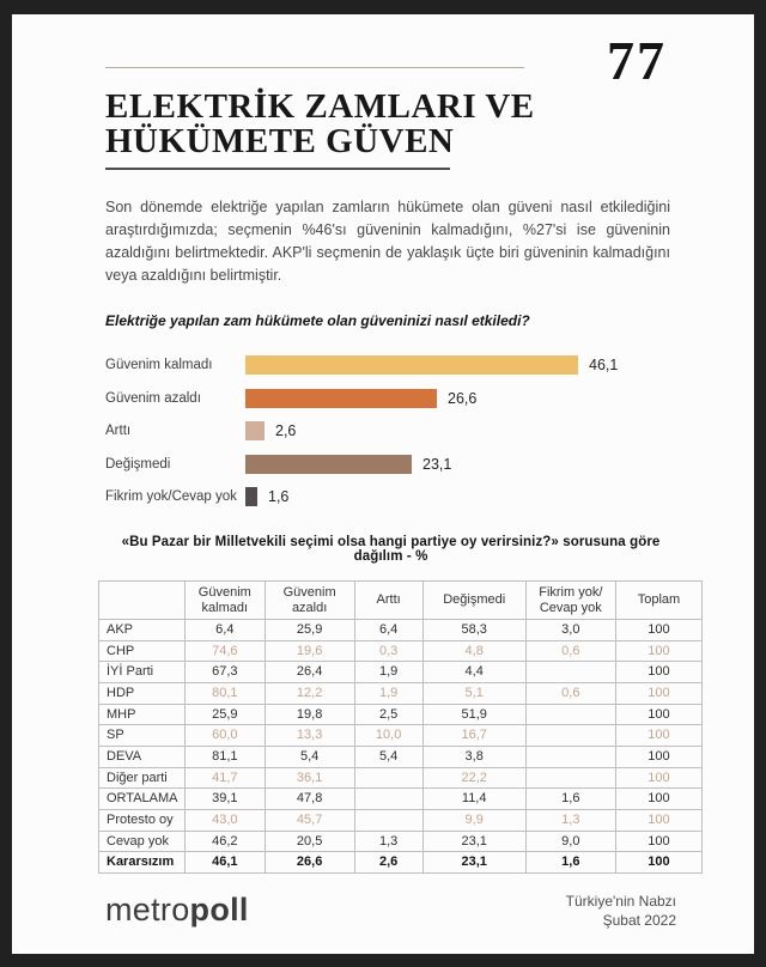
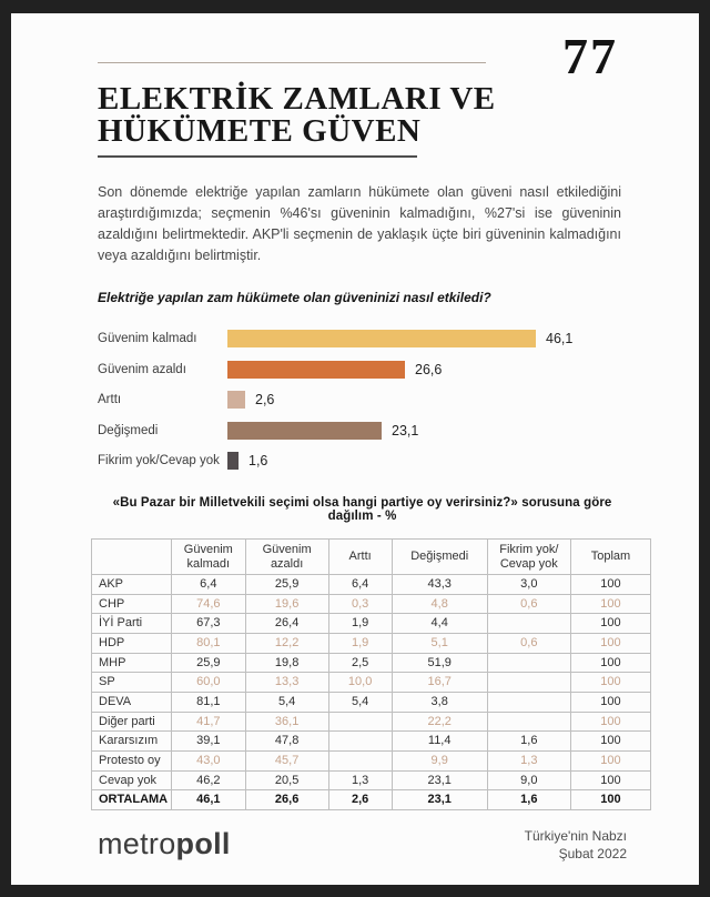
  77
  ELEKTRİK ZAMLARI VE
  HÜKÜMETE GÜVEN
  Son dönemde elektriğe yapılan zamların hükümete olan güveni nasıl etkilediğini araştırdığımızda; seçmenin %46'sı güveninin kalmadığını, %27'si ise güveninin azaldığını belirtmektedir. AKP'li seçmenin de yaklaşık üçte biri güveninin kalmadığını veya azaldığını belirtmiştir.
  Elektriğe yapılan zam hükümete olan güveninizi nasıl etkiledi?
  Güvenim kalmadı
  46,1
  Güvenim azaldı
  26,6
  Arttı
  2,6
  Değişmedi
  23,1
  Fikrim yok/Cevap yok
  1,6
  «Bu Pazar bir Milletvekili seçimi olsa hangi partiye oy verirsiniz?» sorusuna göre dağılım - %
  	Güvenim kalmadı	Güvenim azaldı	Arttı	Değişmedi	Fikrim yok/ Cevap yok	Toplam
- AKP	6,4	25,9	6,4	58,3	3,0	100
+ AKP	6,4	25,9	6,4	43,3	3,0	100
  CHP	74,6	19,6	0,3	4,8	0,6	100
  İYİ Parti	67,3	26,4	1,9	4,4		100
  HDP	80,1	12,2	1,9	5,1	0,6	100
  MHP	25,9	19,8	2,5	51,9		100
  SP	60,0	13,3	10,0	16,7		100
  DEVA	81,1	5,4	5,4	3,8		100
  Diğer parti	41,7	36,1		22,2		100
- ORTALAMA	39,1	47,8		11,4	1,6	100
+ Kararsızım	39,1	47,8		11,4	1,6	100
  Protesto oy	43,0	45,7		9,9	1,3	100
  Cevap yok	46,2	20,5	1,3	23,1	9,0	100
- Kararsızım	46,1	26,6	2,6	23,1	1,6	100
+ ORTALAMA	46,1	26,6	2,6	23,1	1,6	100
  metropoll
  Türkiye'nin Nabzı
  Şubat 2022
